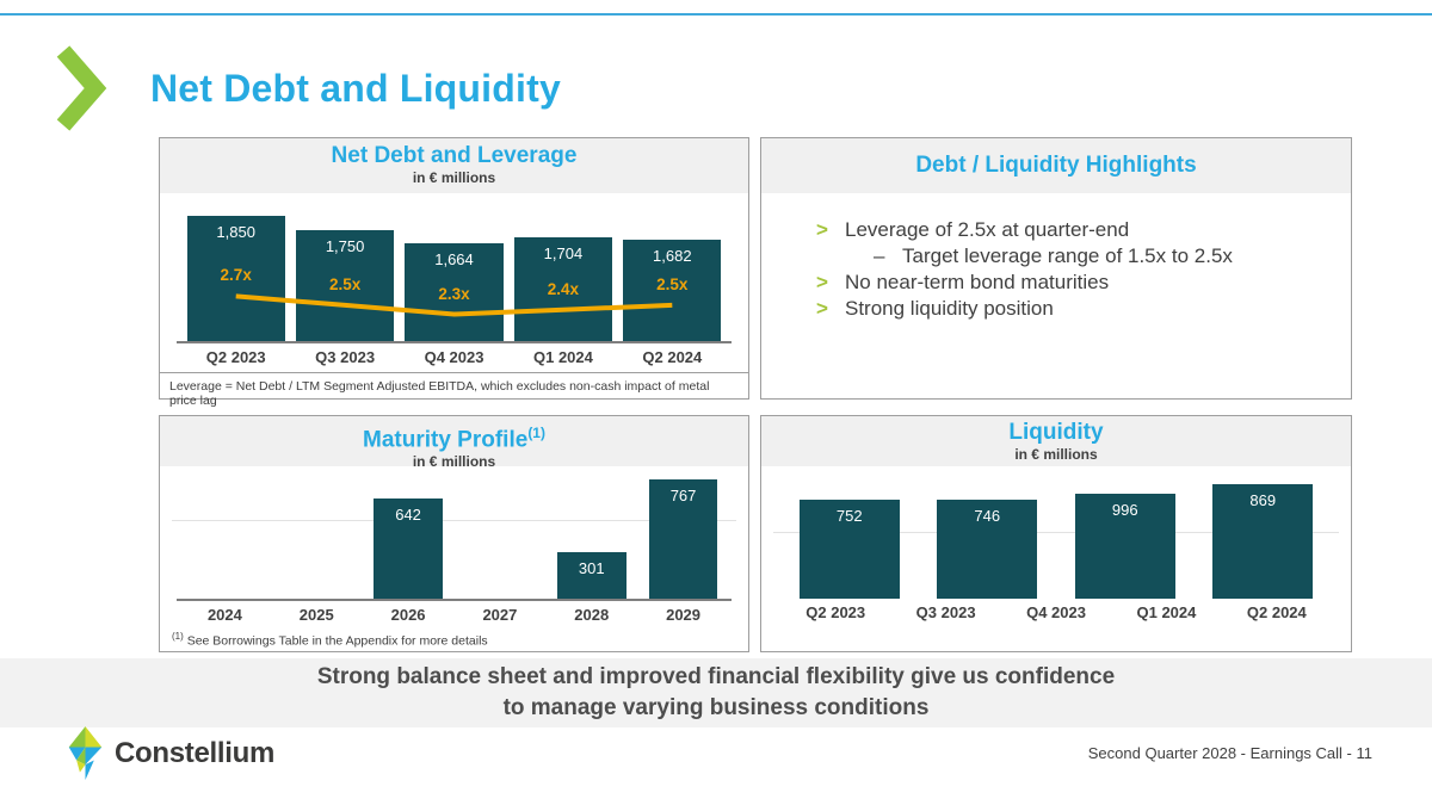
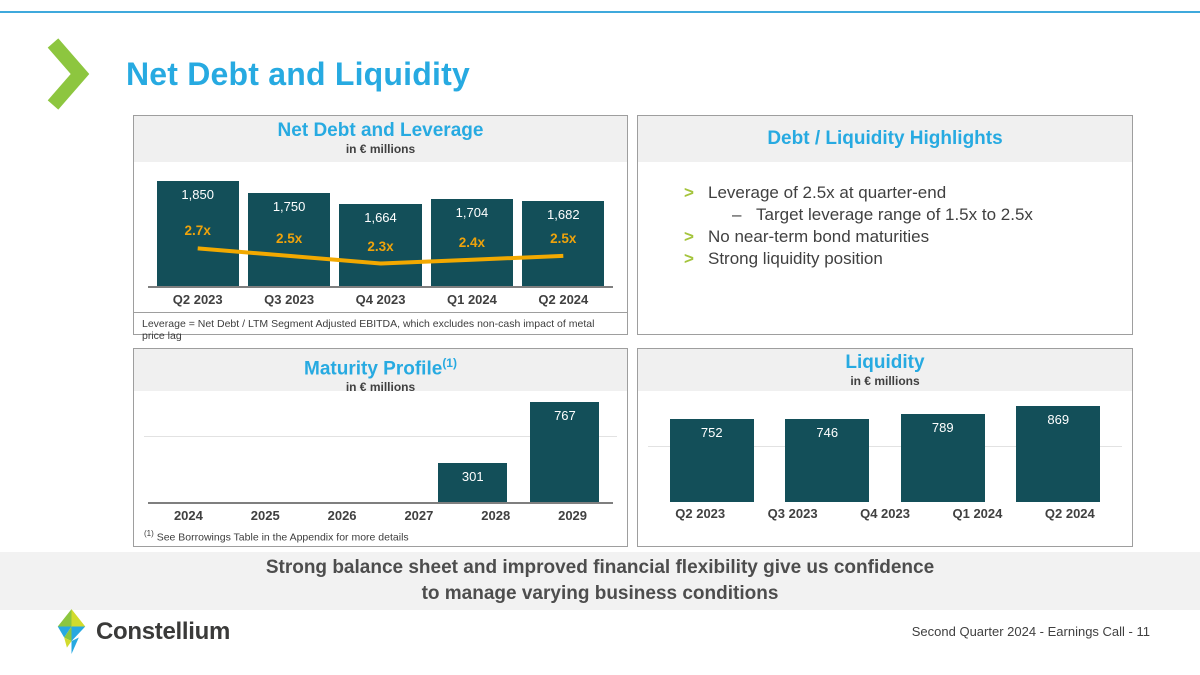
  Net Debt and Liquidity
  Net Debt and Leverage
  in € millions
  1,850
  1,750
  1,664
  1,704
  1,682
  2.7x
  2.5x
  2.3x
  2.4x
  2.5x
  Q2 2023
  Q3 2023
  Q4 2023
  Q1 2024
  Q2 2024
  Leverage = Net Debt / LTM Segment Adjusted EBITDA, which excludes non-cash impact of metal price lag
  Debt / Liquidity Highlights
  >
  Leverage of 2.5x at quarter-end
  –
  Target leverage range of 1.5x to 2.5x
  >
  No near-term bond maturities
  >
  Strong liquidity position
  Maturity Profile(1)
  in € millions
- 642
  301
  767
  2024
  2025
  2026
  2027
  2028
  2029
  (1) See Borrowings Table in the Appendix for more details
  Liquidity
  in € millions
  752
  746
- 996
+ 789
  869
  Q2 2023
  Q3 2023
  Q4 2023
  Q1 2024
  Q2 2024
  Strong balance sheet and improved financial flexibility give us confidence
  to manage varying business conditions
  Constellium
- Second Quarter 2028 - Earnings Call - 11
+ Second Quarter 2024 - Earnings Call - 11
